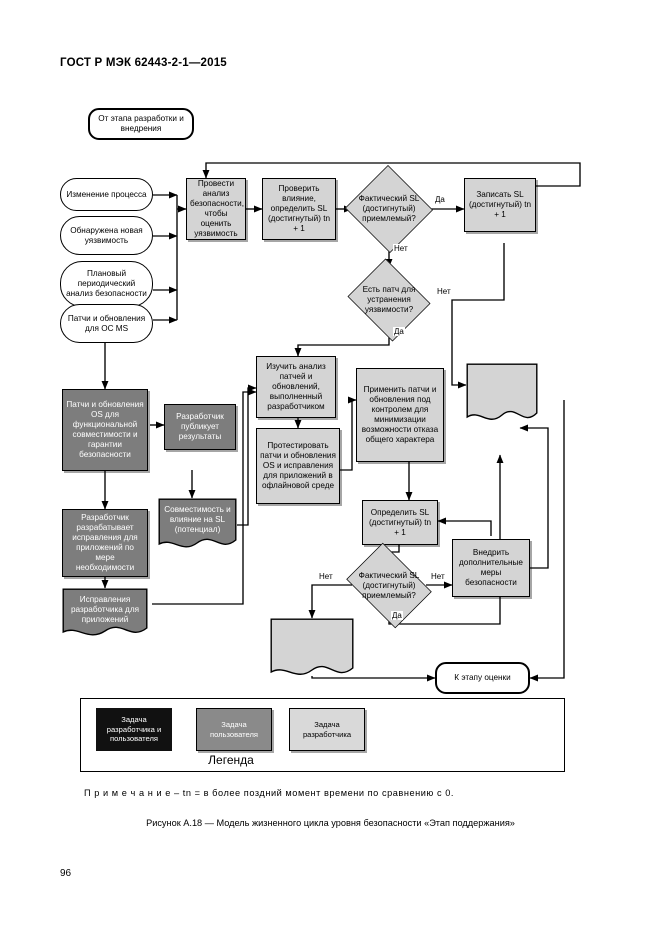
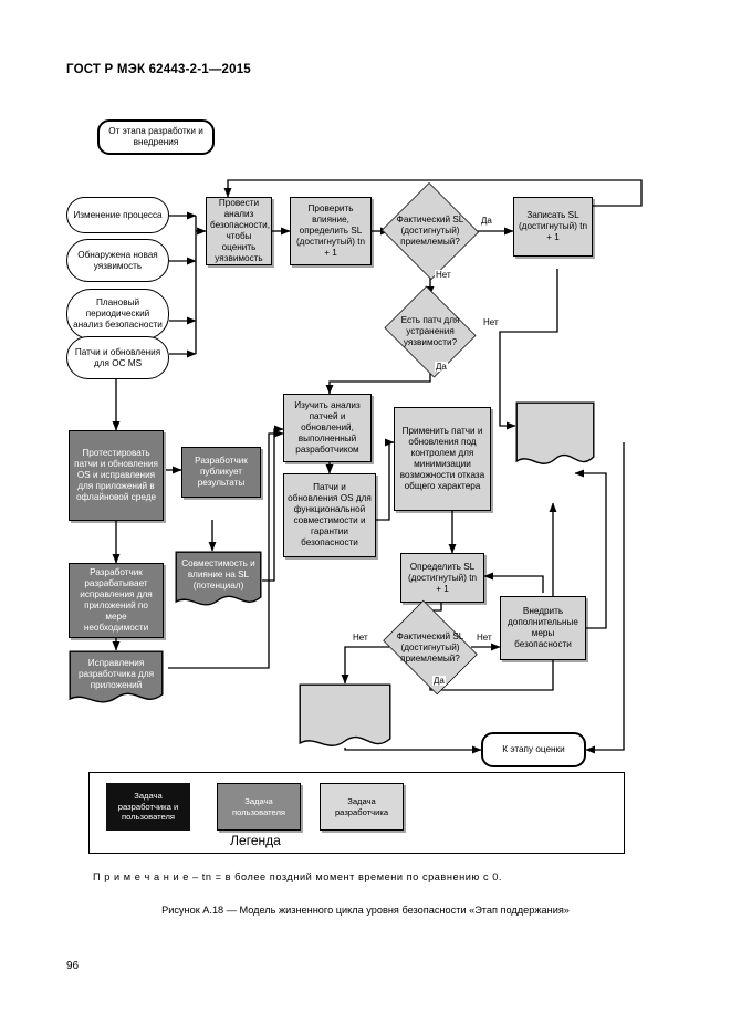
  ГОСТ Р МЭК 62443-2-1—2015
  96
  Рисунок А.18 — Модель жизненного цикла уровня безопасности «Этап поддержания»
  П р и м е ч а н и е – tn = в более поздний момент времени по сравнению с 0.
  От этапа разработки и внедрения
  Изменение процесса
  Обнаружена новая уязвимость
  Плановый периодический анализ безопасности
  Патчи и обновления для ОС MS
  Провести анализ безопасности, чтобы оценить уязвимость
  Проверить влияние, определить SL (достигнутый) tn + 1
  Фактический SL (достигнутый) приемлемый?
  Записать SL (достигнутый) tn + 1
  Есть патч для устранения уязвимости?
  Изучить анализ патчей и обновлений, выполненный разработчиком
- Протестировать патчи и обновления OS и исправления для приложений в офлайновой среде
+ Патчи и обновления OS для функциональной совместимости и гарантии безопасности
  Применить патчи и обновления под контролем для минимизации возможности отказа общего характера
  Определить SL (достигнутый) tn + 1
  Фактический SL (достигнутый) приемлемый?
  Внедрить дополнительные меры безопасности
- Патчи и обновления OS для функциональной совместимости и гарантии безопасности
+ Протестировать патчи и обновления OS и исправления для приложений в офлайновой среде
  Разработчик публикует результаты
  Разработчик разрабатывает исправления для приложений по мере необходимости
  Совместимость и влияние на SL (потенциал)
  Исправления разработчика для приложений
  К этапу оценки
  Да
  Нет
  Нет
  Да
  Нет
  Нет
  Да
  Задача разработчика и пользователя
  Задача пользователя
  Задача разработчика
  Легенда
